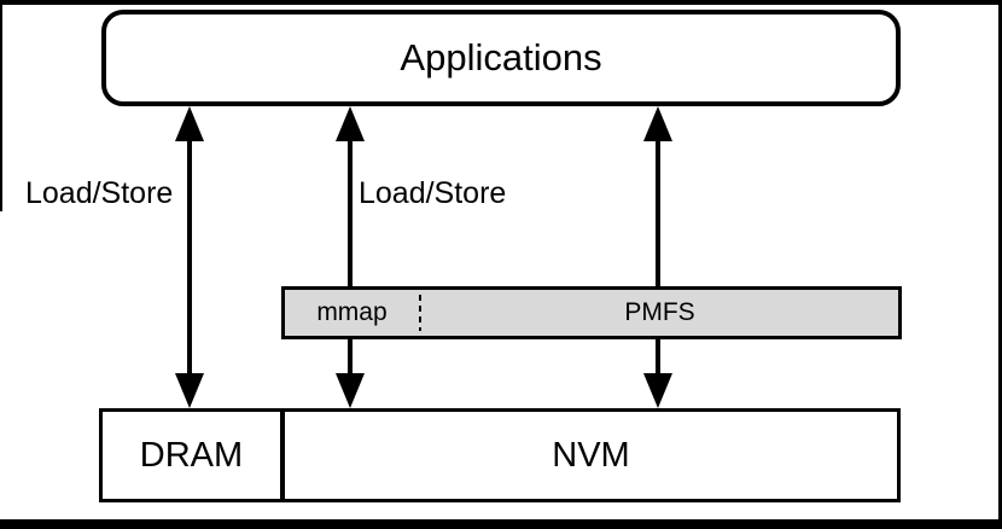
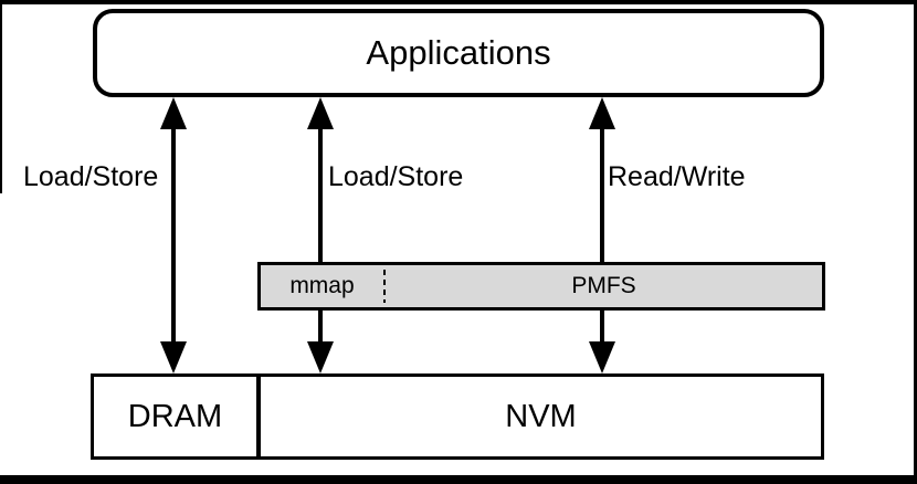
  Applications
  Load/Store
  Load/Store
+ Read/Write
  mmap
  PMFS
  DRAM
  NVM
